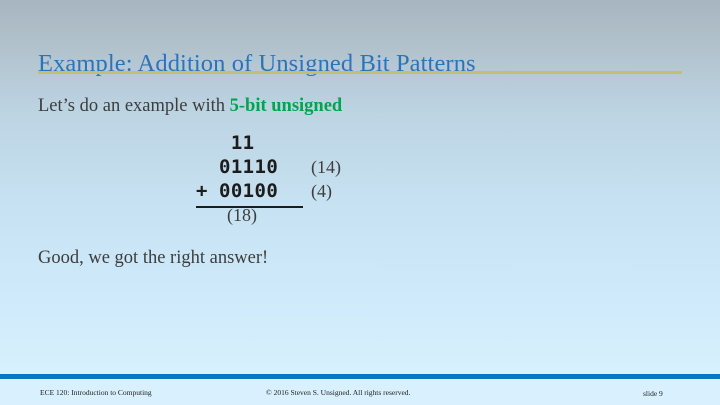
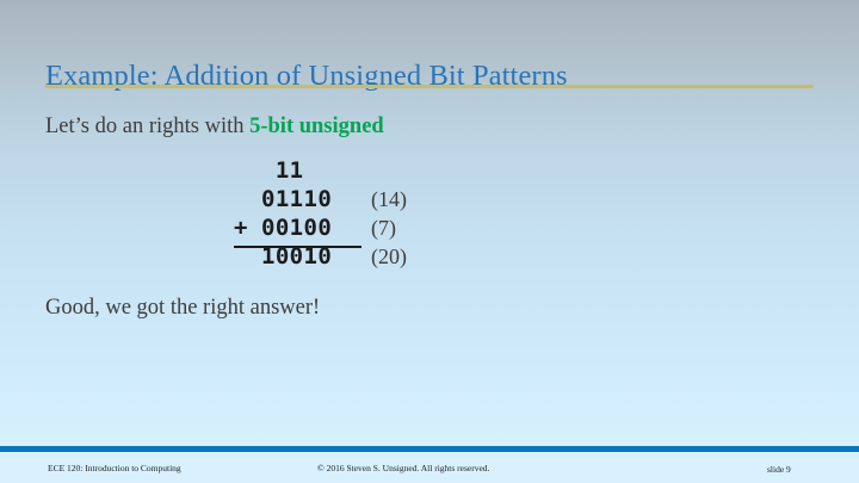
  Example: Addition of Unsigned Bit Patterns
- Let’s do an example with 5-bit unsigned
+ Let’s do an rights with 5-bit unsigned
  11
  01110
  (14)
  +
  00100
- (4)
+ (7)
+ 10010
- (18)
+ (20)
  Good, we got the right answer!
  ECE 120: Introduction to Computing
  © 2016 Steven S. Unsigned. All rights reserved.
  slide 9
